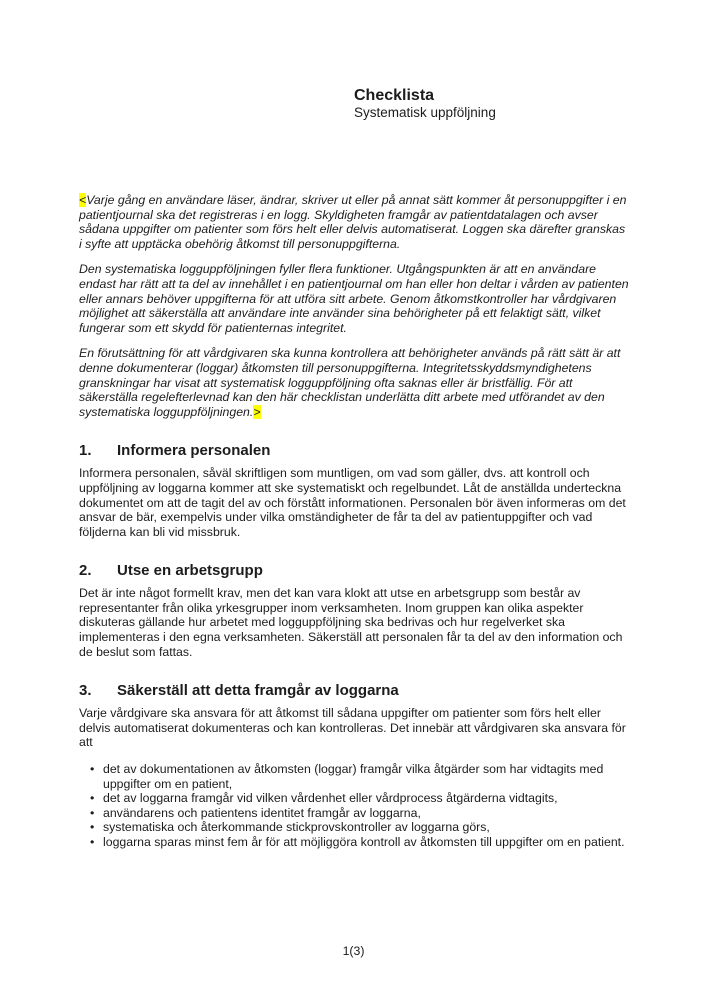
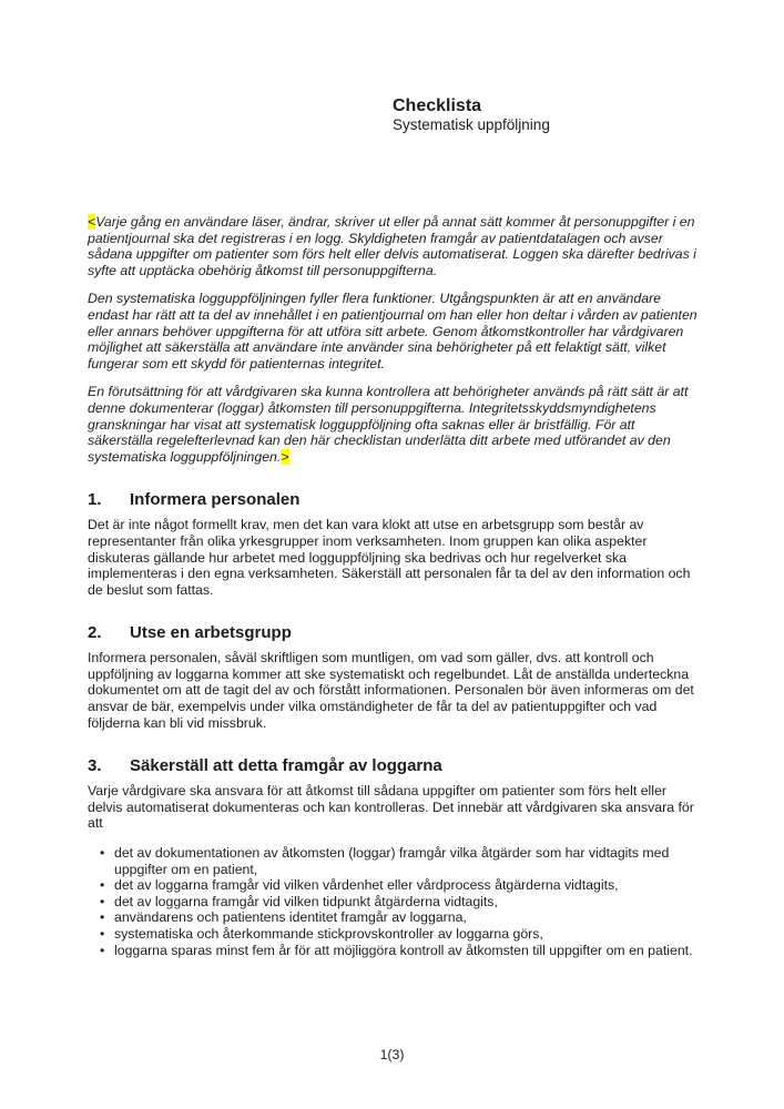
  Checklista
  Systematisk uppföljning
- <Varje gång en användare läser, ändrar, skriver ut eller på annat sätt kommer åt personuppgifter i en patientjournal ska det registreras i en logg. Skyldigheten framgår av patientdatalagen och avser sådana uppgifter om patienter som förs helt eller delvis automatiserat. Loggen ska därefter granskas i syfte att upptäcka obehörig åtkomst till personuppgifterna.
+ <Varje gång en användare läser, ändrar, skriver ut eller på annat sätt kommer åt personuppgifter i en patientjournal ska det registreras i en logg. Skyldigheten framgår av patientdatalagen och avser sådana uppgifter om patienter som förs helt eller delvis automatiserat. Loggen ska därefter bedrivas i syfte att upptäcka obehörig åtkomst till personuppgifterna.
  Den systematiska logguppföljningen fyller flera funktioner. Utgångspunkten är att en användare endast har rätt att ta del av innehållet i en patientjournal om han eller hon deltar i vården av patienten eller annars behöver uppgifterna för att utföra sitt arbete. Genom åtkomstkontroller har vårdgivaren möjlighet att säkerställa att användare inte använder sina behörigheter på ett felaktigt sätt, vilket fungerar som ett skydd för patienternas integritet.
  En förutsättning för att vårdgivaren ska kunna kontrollera att behörigheter används på rätt sätt är att denne dokumenterar (loggar) åtkomsten till personuppgifterna. Integritetsskyddsmyndighetens granskningar har visat att systematisk logguppföljning ofta saknas eller är bristfällig. För att säkerställa regelefterlevnad kan den här checklistan underlätta ditt arbete med utförandet av den systematiska logguppföljningen.>
  1.
  Informera personalen
- Informera personalen, såväl skriftligen som muntligen, om vad som gäller, dvs. att kontroll och uppföljning av loggarna kommer att ske systematiskt och regelbundet. Låt de anställda underteckna dokumentet om att de tagit del av och förstått informationen. Personalen bör även informeras om det ansvar de bär, exempelvis under vilka omständigheter de får ta del av patientuppgifter och vad följderna kan bli vid missbruk.
+ Det är inte något formellt krav, men det kan vara klokt att utse en arbetsgrupp som består av representanter från olika yrkesgrupper inom verksamheten. Inom gruppen kan olika aspekter diskuteras gällande hur arbetet med logguppföljning ska bedrivas och hur regelverket ska implementeras i den egna verksamheten. Säkerställ att personalen får ta del av den information och de beslut som fattas.
  2.
  Utse en arbetsgrupp
- Det är inte något formellt krav, men det kan vara klokt att utse en arbetsgrupp som består av representanter från olika yrkesgrupper inom verksamheten. Inom gruppen kan olika aspekter diskuteras gällande hur arbetet med logguppföljning ska bedrivas och hur regelverket ska implementeras i den egna verksamheten. Säkerställ att personalen får ta del av den information och de beslut som fattas.
+ Informera personalen, såväl skriftligen som muntligen, om vad som gäller, dvs. att kontroll och uppföljning av loggarna kommer att ske systematiskt och regelbundet. Låt de anställda underteckna dokumentet om att de tagit del av och förstått informationen. Personalen bör även informeras om det ansvar de bär, exempelvis under vilka omständigheter de får ta del av patientuppgifter och vad följderna kan bli vid missbruk.
  3.
  Säkerställ att detta framgår av loggarna
  Varje vårdgivare ska ansvara för att åtkomst till sådana uppgifter om patienter som förs helt eller delvis automatiserat dokumenteras och kan kontrolleras. Det innebär att vårdgivaren ska ansvara för att
  det av dokumentationen av åtkomsten (loggar) framgår vilka åtgärder som har vidtagits med uppgifter om en patient,
  det av loggarna framgår vid vilken vårdenhet eller vårdprocess åtgärderna vidtagits,
+ det av loggarna framgår vid vilken tidpunkt åtgärderna vidtagits,
  användarens och patientens identitet framgår av loggarna,
  systematiska och återkommande stickprovskontroller av loggarna görs,
  loggarna sparas minst fem år för att möjliggöra kontroll av åtkomsten till uppgifter om en patient.
  1(3)
